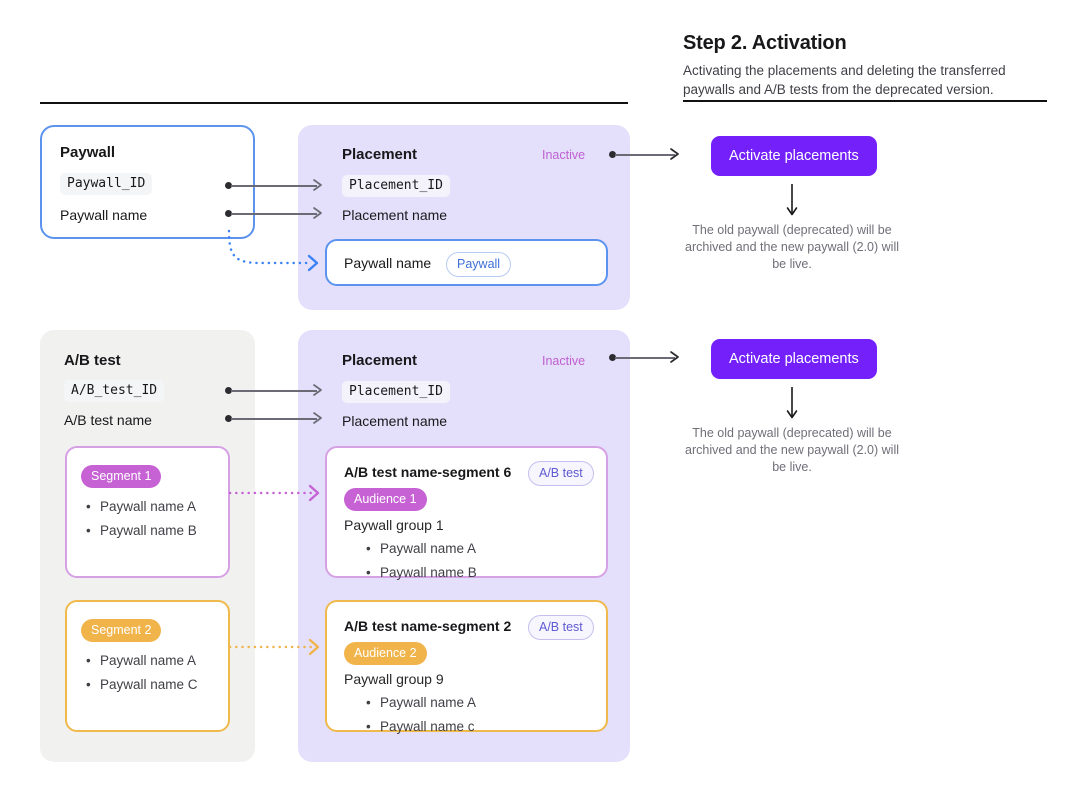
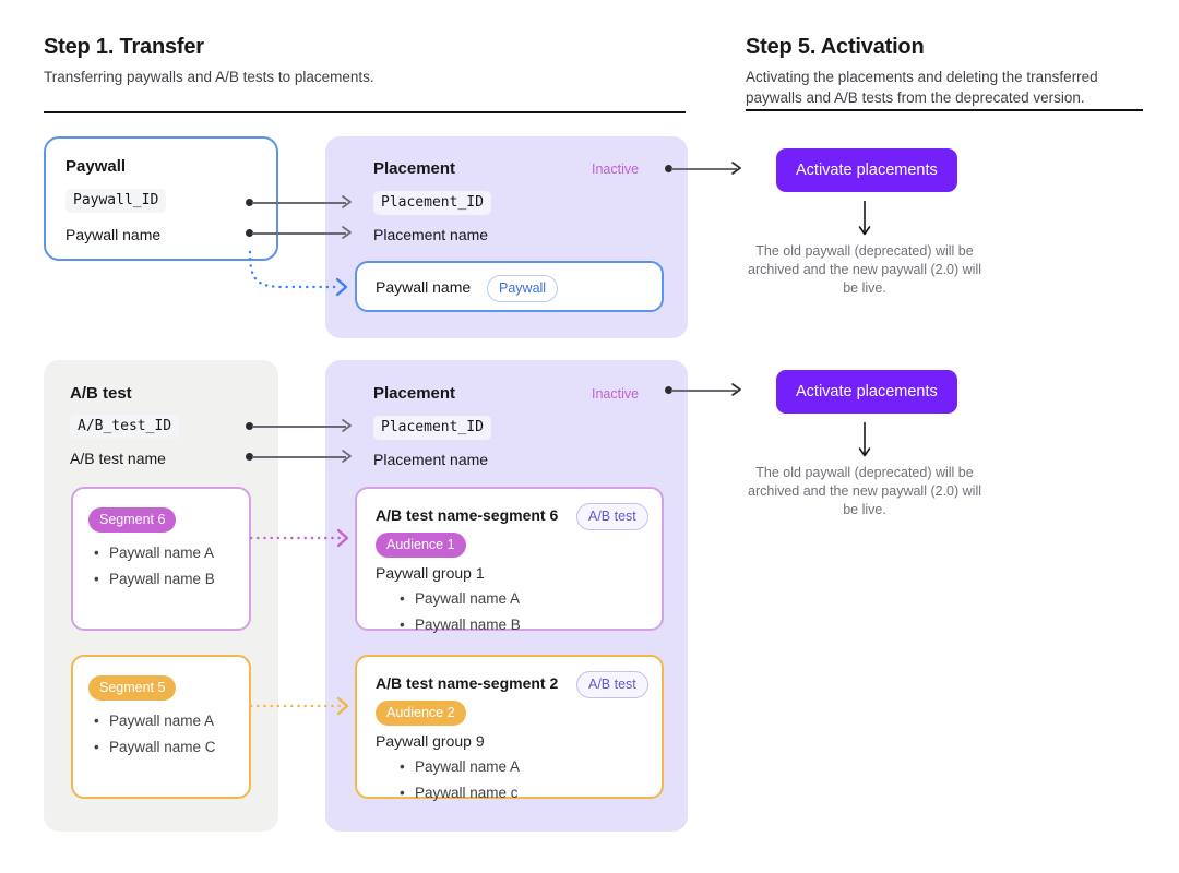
+ Step 1. Transfer
+ Transferring paywalls and A/B tests to placements.
- Step 2. Activation
+ Step 5. Activation
  Activating the placements and deleting the transferred paywalls and A/B tests from the deprecated version.
  Paywall
  Paywall_ID
  Paywall name
  Placement
  Inactive
  Placement_ID
  Placement name
  Paywall name
  Paywall
  Activate placements
  The old paywall (deprecated) will be archived and the new paywall (2.0) will be live.
  A/B test
  A/B_test_ID
  A/B test name
- Segment 1
+ Segment 6
  Paywall name A
  Paywall name B
- Segment 2
+ Segment 5
  Paywall name A
  Paywall name C
  Placement
  Inactive
  Placement_ID
  Placement name
  A/B test name-segment 6
  A/B test
  Audience 1
  Paywall group 1
  Paywall name A
  Paywall name B
  A/B test name-segment 2
  A/B test
  Audience 2
  Paywall group 9
  Paywall name A
  Paywall name c
  Activate placements
  The old paywall (deprecated) will be archived and the new paywall (2.0) will be live.
